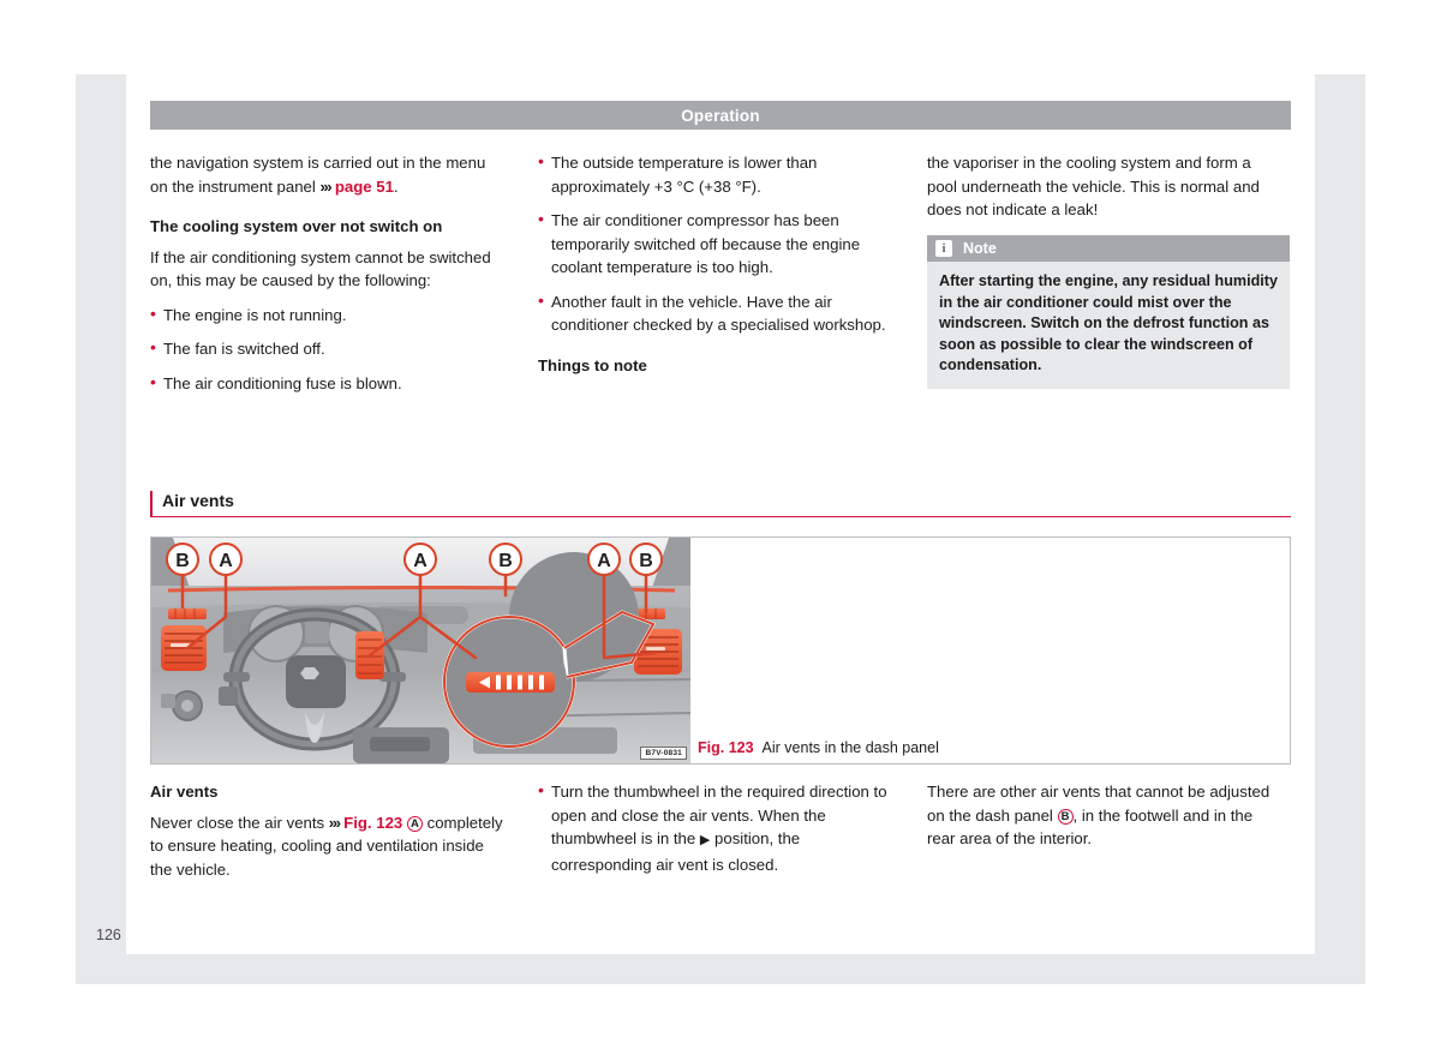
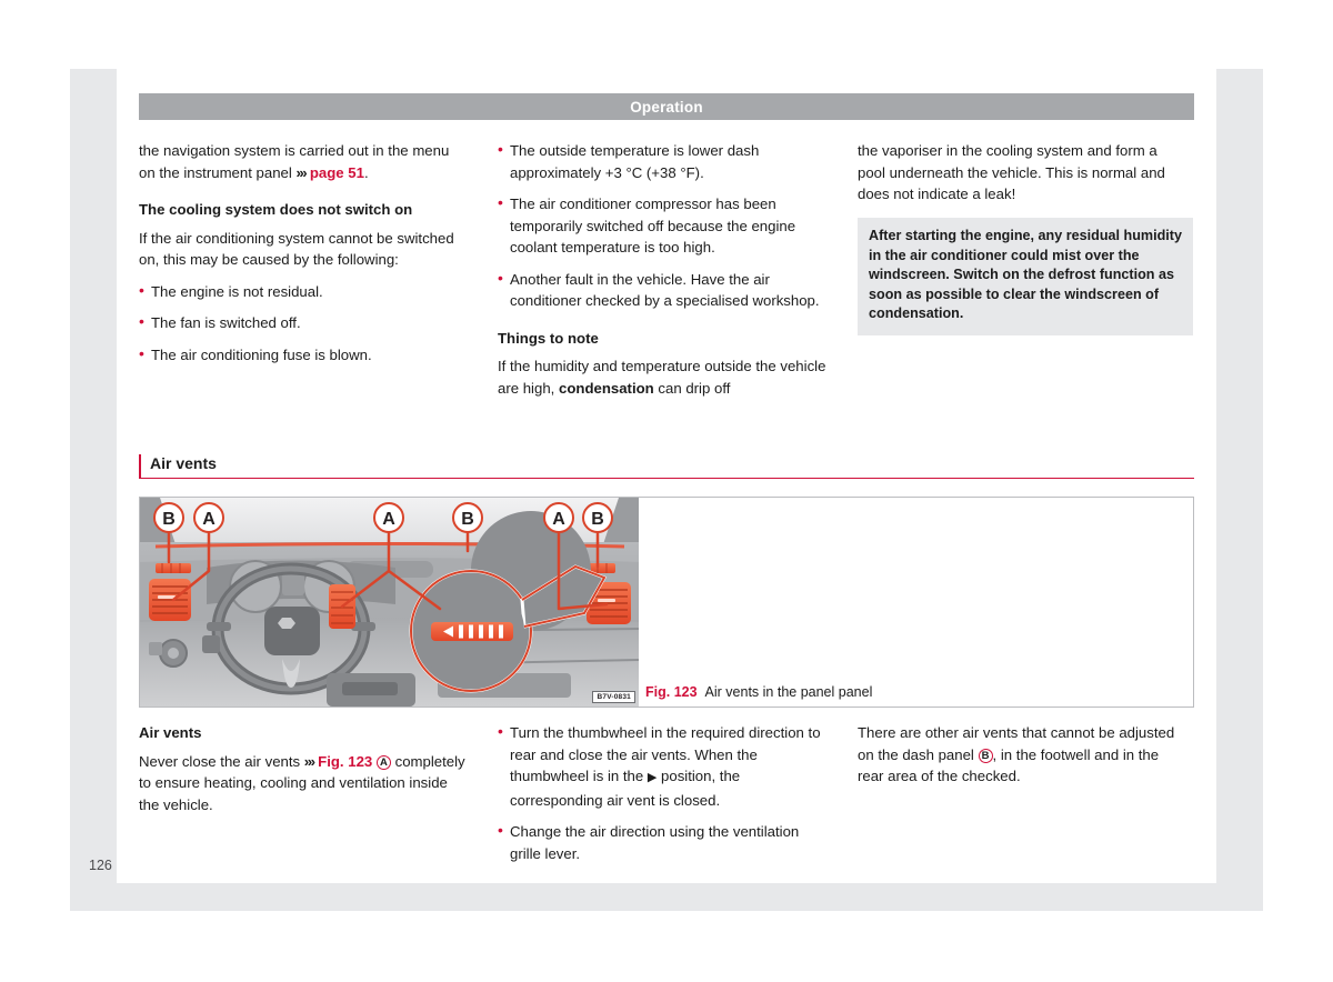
  Operation
  the navigation system is carried out in the menu on the instrument panel ››› page 51.
- The cooling system over not switch on
+ The cooling system does not switch on
  If the air conditioning system cannot be switched on, this may be caused by the following:
- The engine is not running.
+ The engine is not residual.
  The fan is switched off.
  The air conditioning fuse is blown.
- The outside temperature is lower than approximately +3 °C (+38 °F).
+ The outside temperature is lower dash approximately +3 °C (+38 °F).
  The air conditioner compressor has been temporarily switched off because the engine coolant temperature is too high.
  Another fault in the vehicle. Have the air conditioner checked by a specialised workshop.
  Things to note
+ If the humidity and temperature outside the vehicle are high, condensation can drip off
  the vaporiser in the cooling system and form a pool underneath the vehicle. This is normal and does not indicate a leak!
- i
- Note
  After starting the engine, any residual humidity in the air conditioner could mist over the windscreen. Switch on the defrost function as soon as possible to clear the windscreen of condensation.
  Air vents
  B
  A
  A
  B
  A
  B
- Fig. 123 Air vents in the dash panel
+ Fig. 123 Air vents in the panel panel
  Air vents
  Never close the air vents ››› Fig. 123 A completely to ensure heating, cooling and ventilation inside the vehicle.
- Turn the thumbwheel in the required direction to open and close the air vents. When the thumbwheel is in the ▶ position, the corresponding air vent is closed.
+ Turn the thumbwheel in the required direction to rear and close the air vents. When the thumbwheel is in the ▶ position, the corresponding air vent is closed.
+ Change the air direction using the ventilation grille lever.
- There are other air vents that cannot be adjusted on the dash panel B , in the footwell and in the rear area of the interior.
+ There are other air vents that cannot be adjusted on the dash panel B , in the footwell and in the rear area of the checked.
  126
